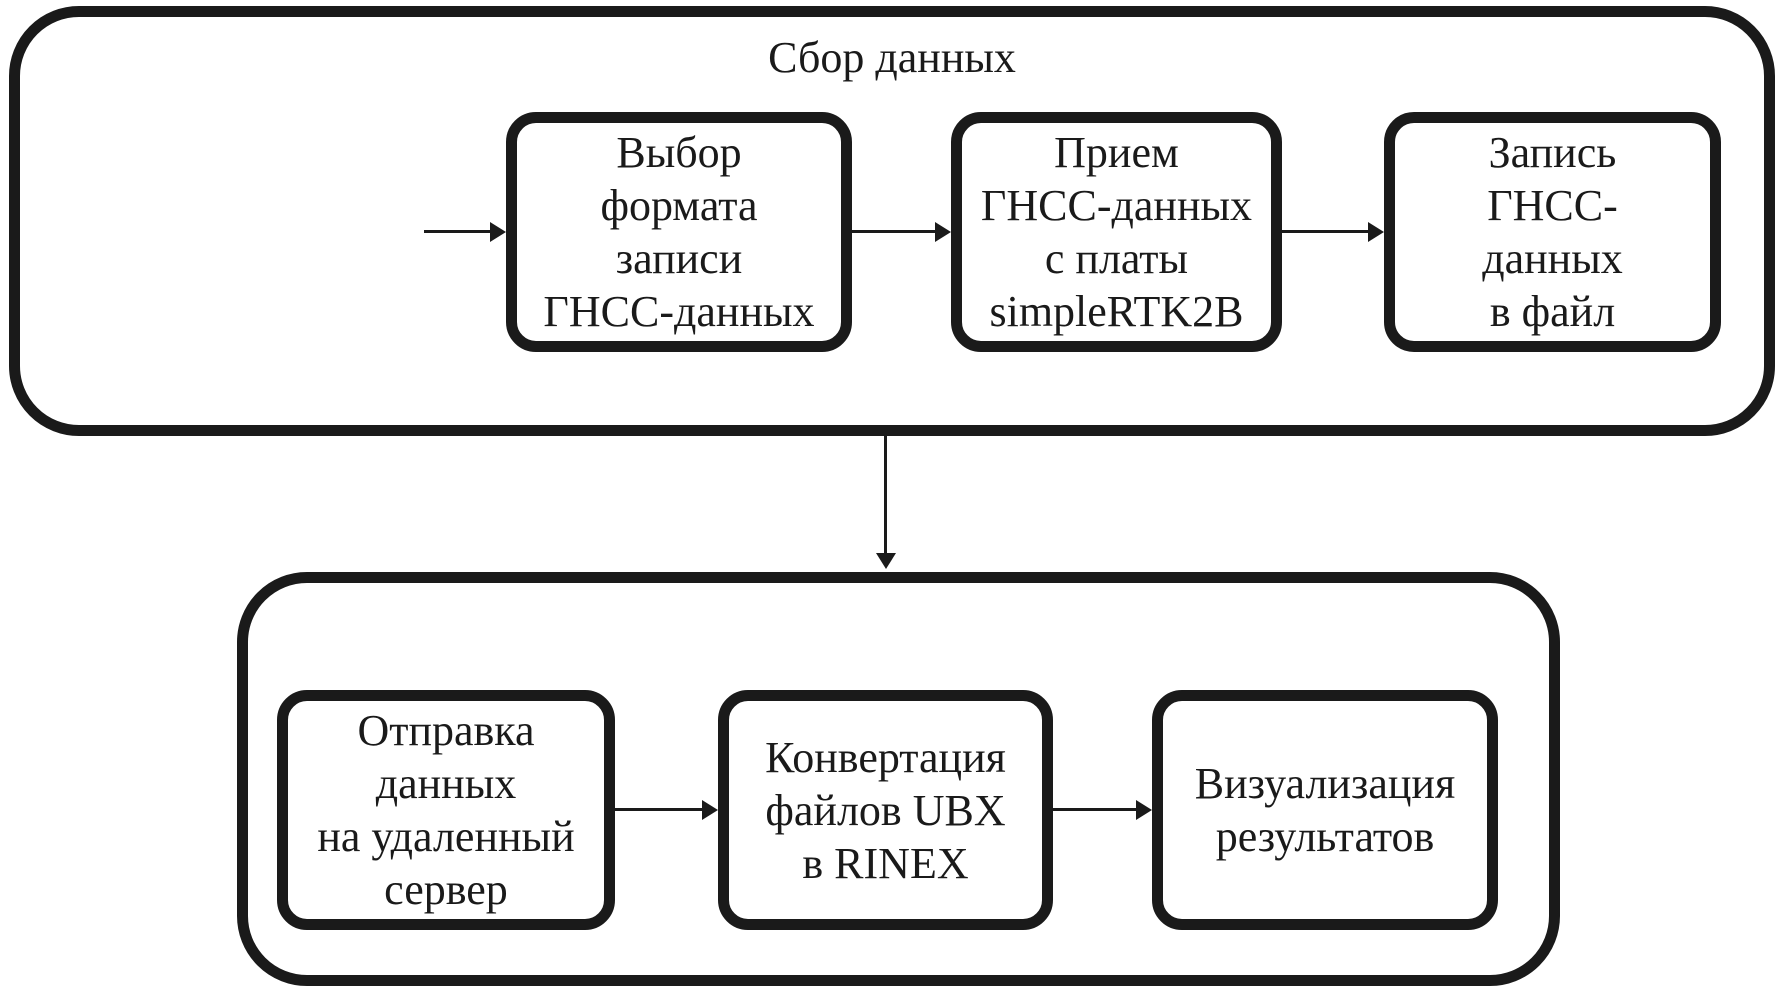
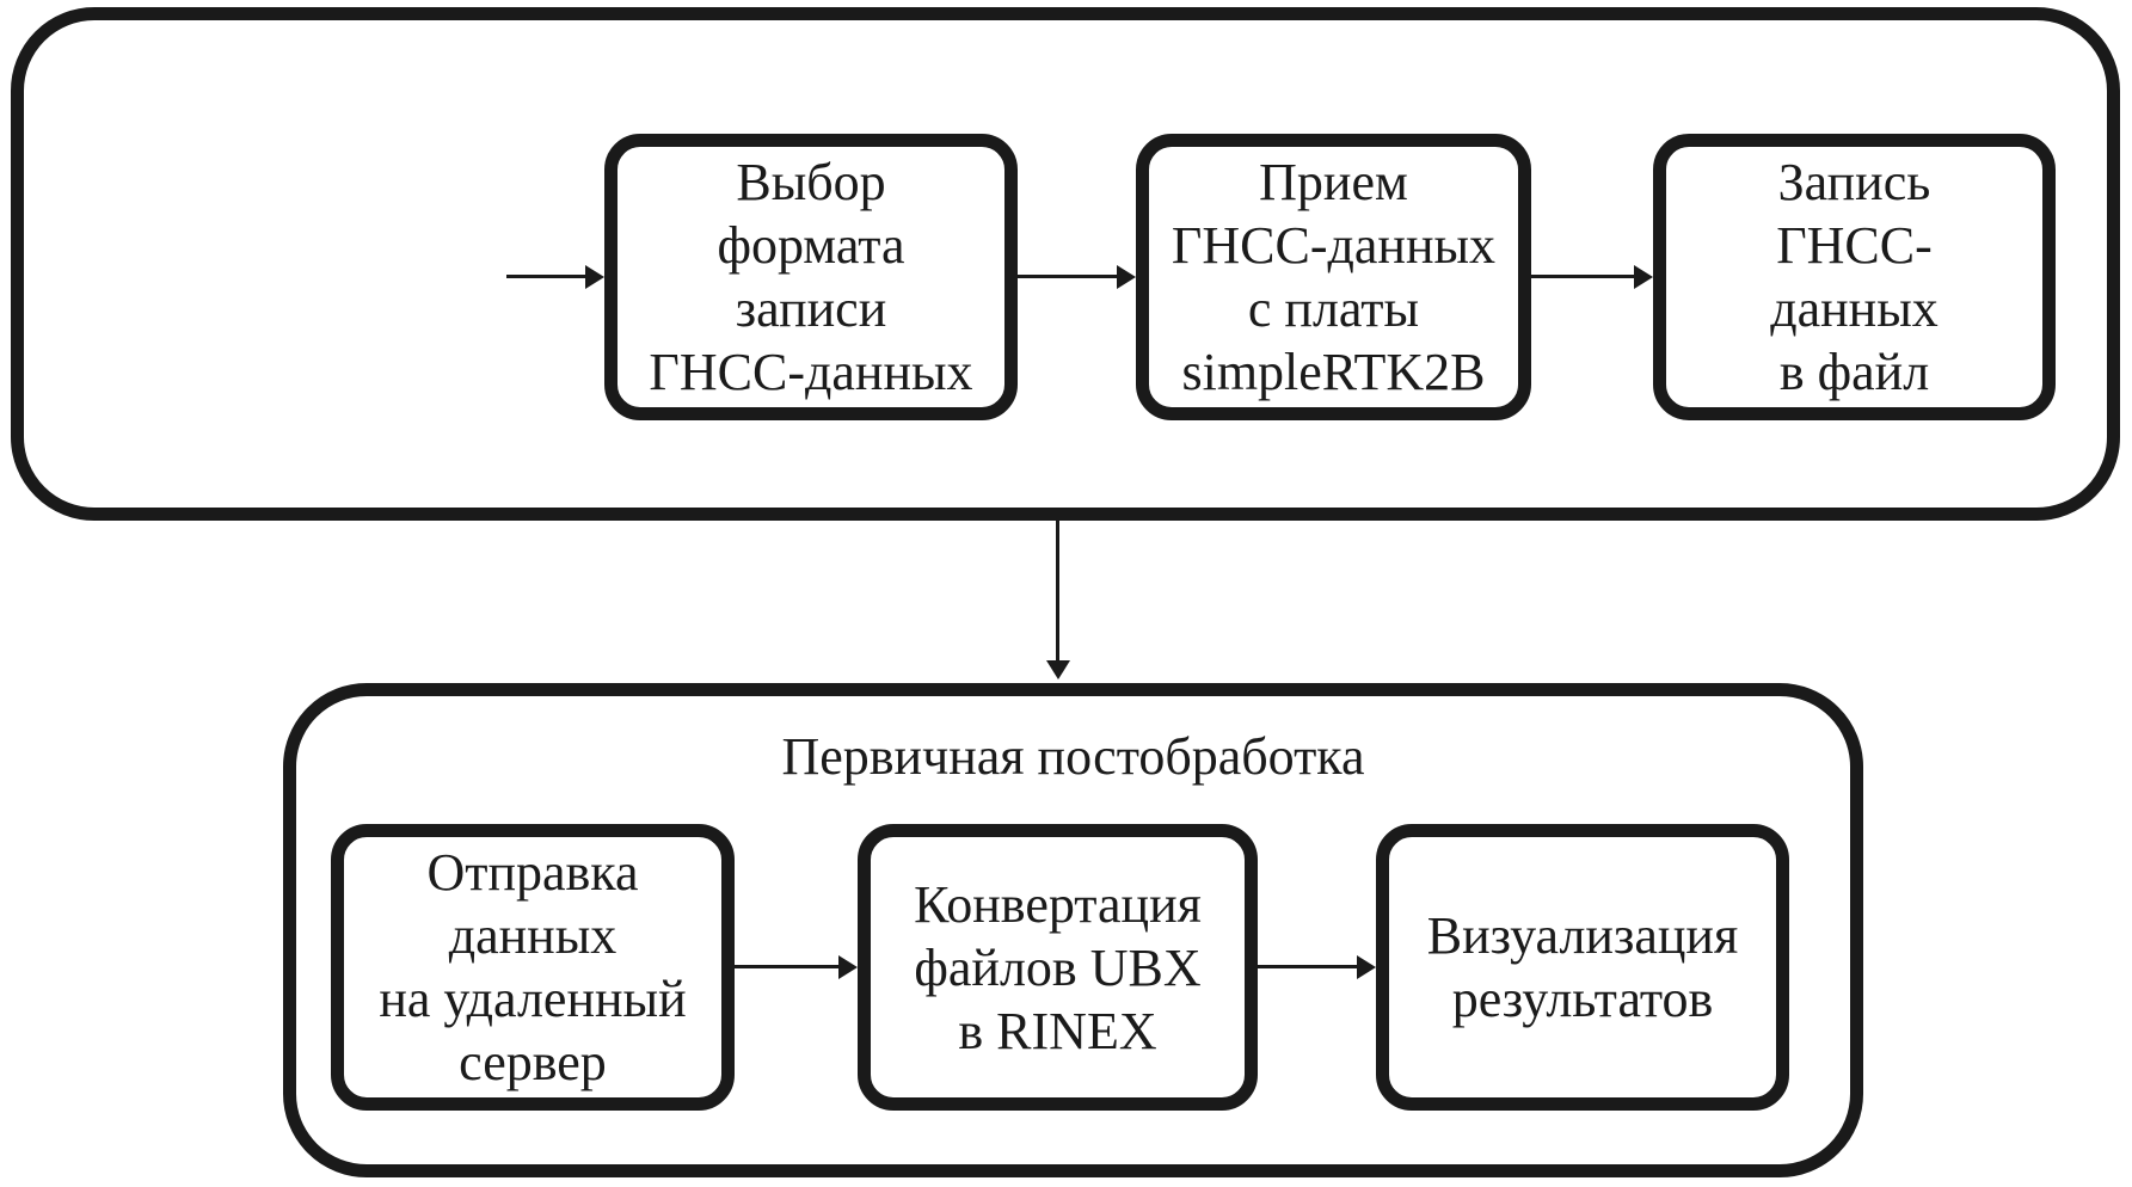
- Сбор данных
  Выбор
  формата
  записи
  ГНСС-данных
  Прием
  ГНСС-данных
  с платы
  simpleRTK2B
  Запись
  ГНСС-
  данных
  в файл
+ Первичная постобработка
  Отправка
  данных
  на удаленный
  сервер
  Конвертация
  файлов UBX
  в RINEX
  Визуализация
  результатов
